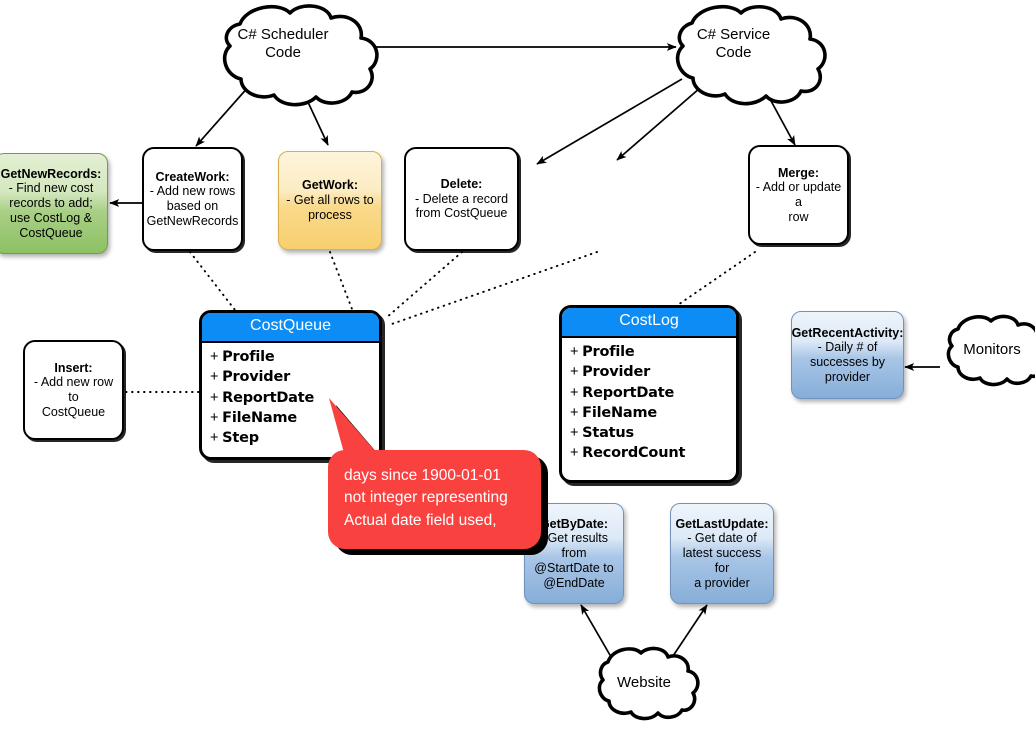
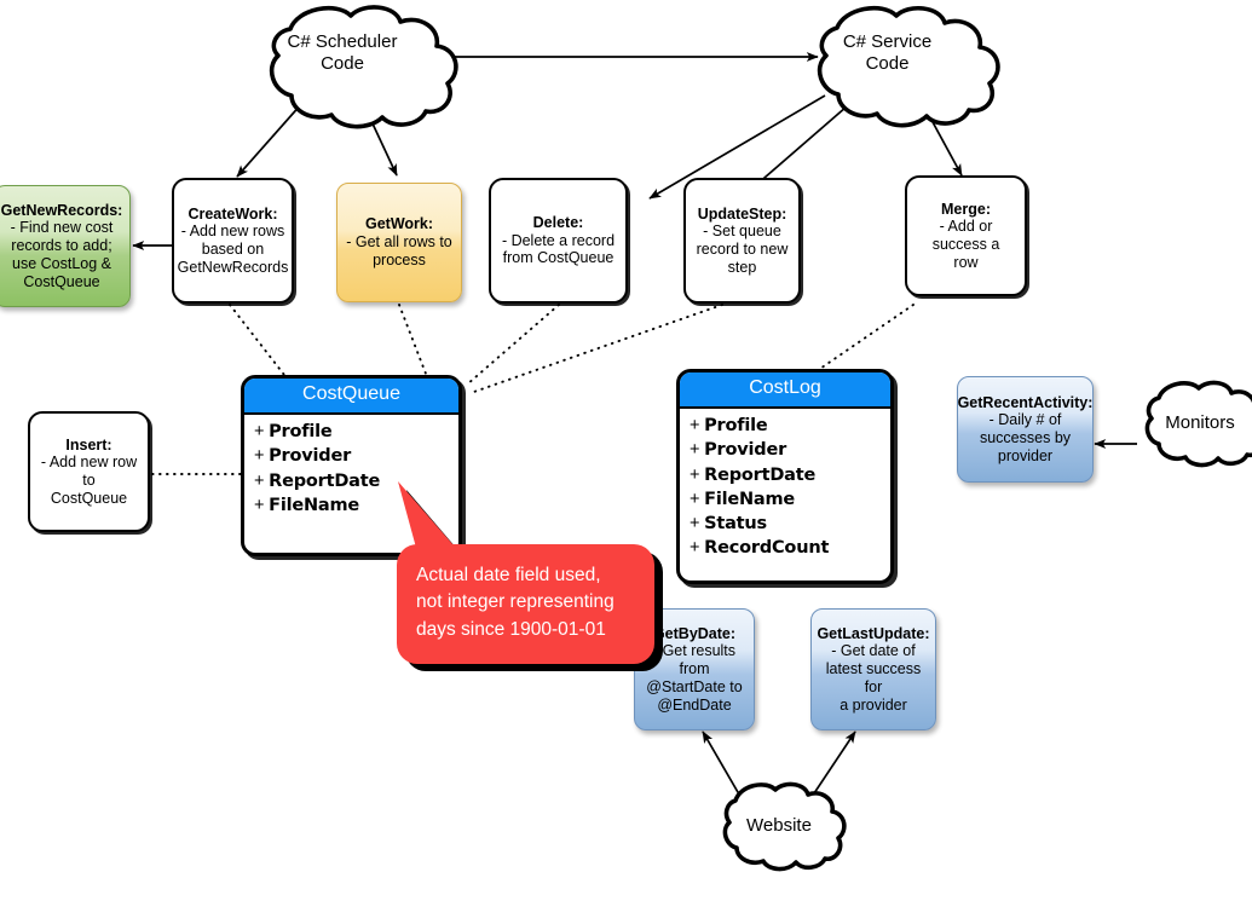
  C# Scheduler
  Code
  C# Service
  Code
  Monitors
  Website
  GetNewRecords:
  - Find new cost
  records to add;
  use CostLog &
  CostQueue
  CreateWork:
  - Add new rows
  based on
  GetNewRecords
  GetWork:
  - Get all rows to
  process
  Delete:
  - Delete a record
  from CostQueue
+ UpdateStep:
+ - Set queue
+ record to new
+ step
  Merge:
- - Add or update a
+ - Add or success a
  row
  Insert:
  - Add new row to
  CostQueue
  GetRecentActivity:
  - Daily # of
  successes by
  provider
  etByDate:
  Get results from
  @StartDate to
  @EndDate
  GetLastUpdate:
  - Get date of
  latest success for
  a provider
  CostQueue
  + Profile
  + Provider
  + ReportDate
  + FileName
- + Step
  CostLog
  + Profile
  + Provider
  + ReportDate
  + FileName
  + Status
  + RecordCount
- days since 1900-01-01
+ Actual date field used,
  not integer representing
- Actual date field used,
+ days since 1900-01-01
